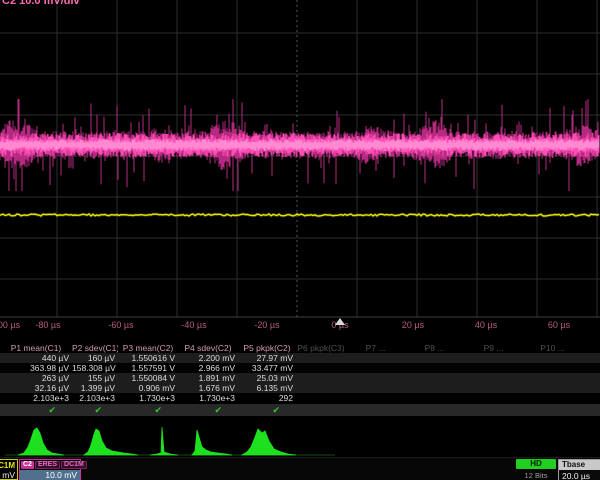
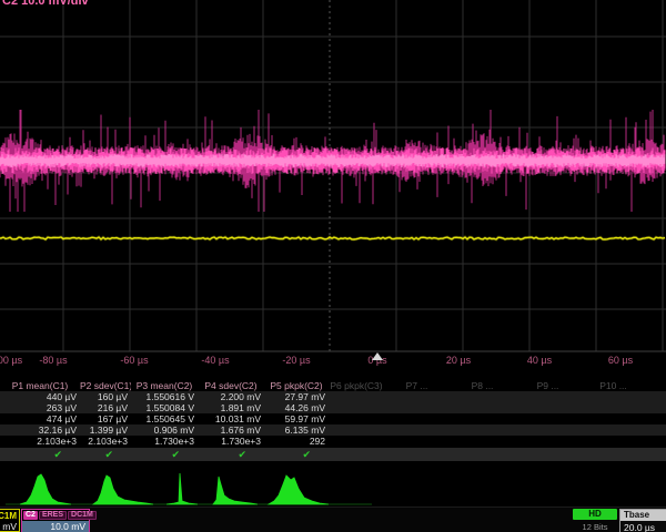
  C2 10.0 mV/div
  -80 µs
  -60 µs
  -40 µs
  -20 µs
  0 µs
  20 µs
  40 µs
  60 µs
  P1 mean(C1)
  P2 sdev(C1)
  P3 mean(C2)
  P4 sdev(C2)
  P5 pkpk(C2)
  P6 pkpk(C3)
  P7 ...
  P8 ...
  P9 ...
  P10 ...
  440 µV
  160 µV
  1.550616 V
  2.200 mV
  27.97 mV
- 363.98 µV
- 158.308 µV
- 1.557591 V
- 2.966 mV
- 33.477 mV
  263 µV
- 155 µV
+ 216 µV
  1.550084 V
  1.891 mV
- 25.03 mV
+ 44.26 mV
+ 474 µV
+ 167 µV
+ 1.550645 V
+ 10.031 mV
+ 59.97 mV
  32.16 µV
  1.399 µV
  0.906 mV
  1.676 mV
  6.135 mV
  2.103e+3
  2.103e+3
  1.730e+3
  1.730e+3
  292
  ✔
  ✔
  ✔
  ✔
  ✔
  C1M
  10.0 mV
  HD
  12 Bits
  Tbase
  20.0 µs
